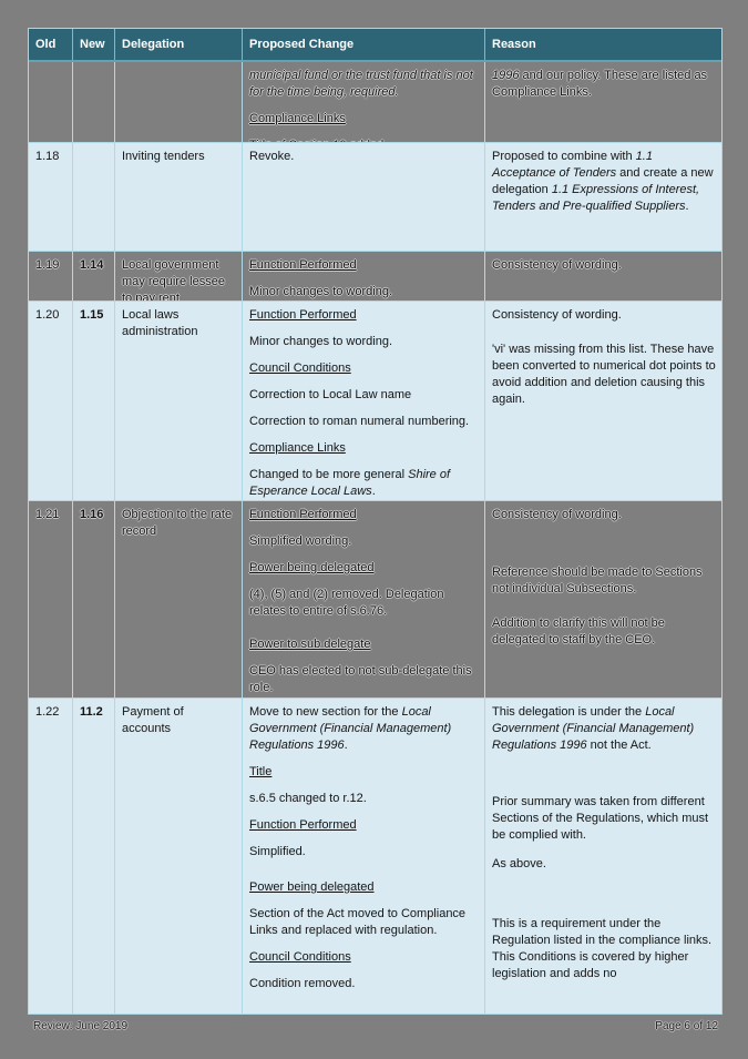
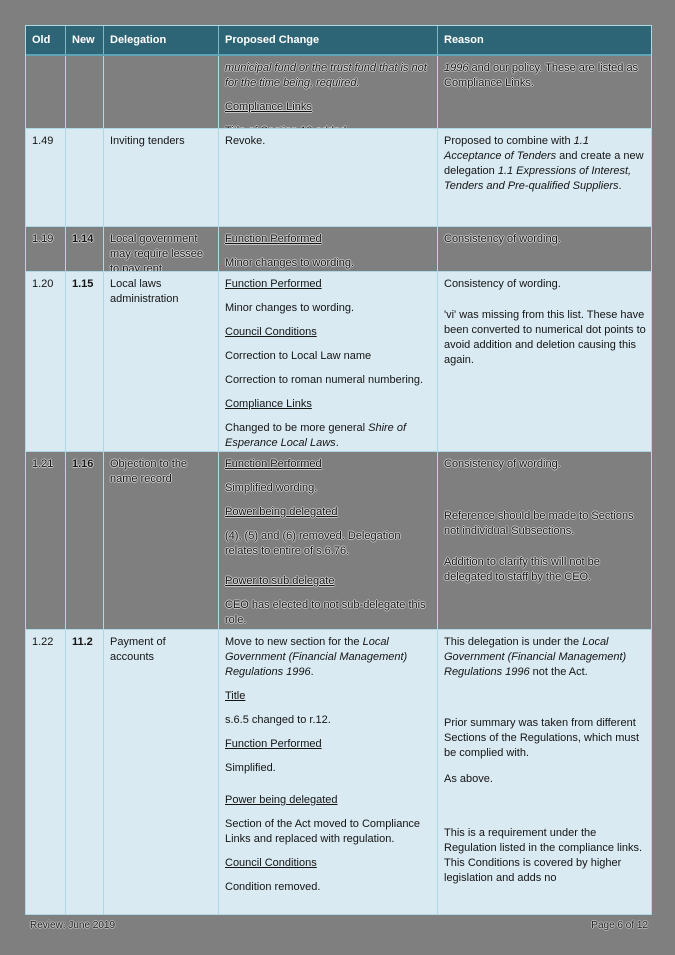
  Old
  New
  Delegation
  Proposed Change
  Reason
  municipal fund or the trust fund that is not for the time being, required.
  Compliance Links
  1996 and our policy. These are listed as Compliance Links.
- 1.18
+ 1.49
  Inviting tenders
  Revoke.
  Proposed to combine with 1.1 Acceptance of Tenders and create a new delegation 1.1 Expressions of Interest, Tenders and Pre-qualified Suppliers.
  1.19
  1.14
  Local government may require lessee to pay rent
  Function Performed
  Minor changes to wording.
  Consistency of wording.
  1.20
  1.15
  Local laws administration
  Function Performed
  Minor changes to wording.
  Council Conditions
  Correction to Local Law name
  Correction to roman numeral numbering.
  Compliance Links
  Changed to be more general Shire of Esperance Local Laws.
  Consistency of wording.
  'vi' was missing from this list. These have been converted to numerical dot points to avoid addition and deletion causing this again.
  1.21
  1.16
- Objection to the rate record
+ Objection to the name record
  Function Performed
  Simplified wording.
  Power being delegated
- (4), (5) and (2) removed. Delegation relates to entire of s.6.76.
+ (4), (5) and (6) removed. Delegation relates to entire of s.6.76.
  Power to sub delegate
  CEO has elected to not sub-delegate this role.
  Consistency of wording.
  Reference should be made to Sections not individual Subsections.
  Addition to clarify this will not be delegated to staff by the CEO.
  1.22
  11.2
  Payment of accounts
  Move to new section for the Local Government (Financial Management) Regulations 1996.
  Title
  s.6.5 changed to r.12.
  Function Performed
  Simplified.
  Power being delegated
  Section of the Act moved to Compliance Links and replaced with regulation.
  Council Conditions
  Condition removed.
  This delegation is under the Local Government (Financial Management) Regulations 1996 not the Act.
  Prior summary was taken from different Sections of the Regulations, which must be complied with.
  As above.
  This is a requirement under the Regulation listed in the compliance links. This Conditions is covered by higher legislation and adds no
  Review: June 2019
  Page 6 of 12
